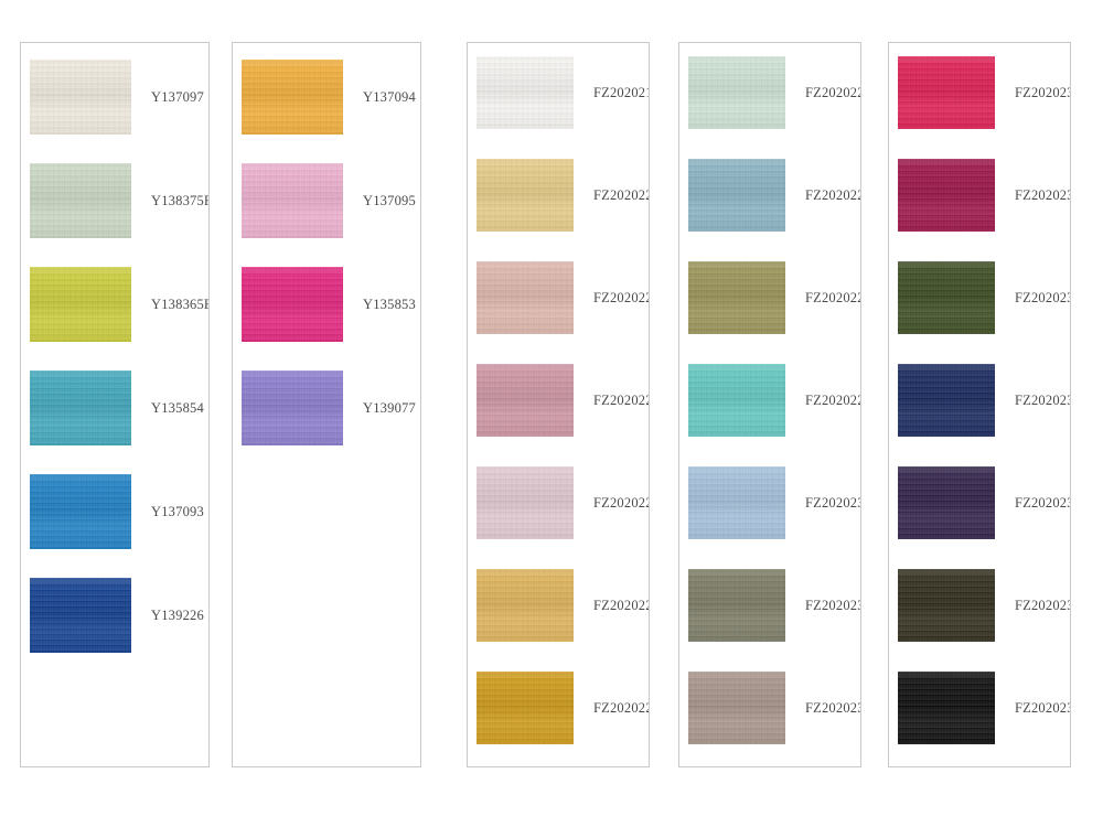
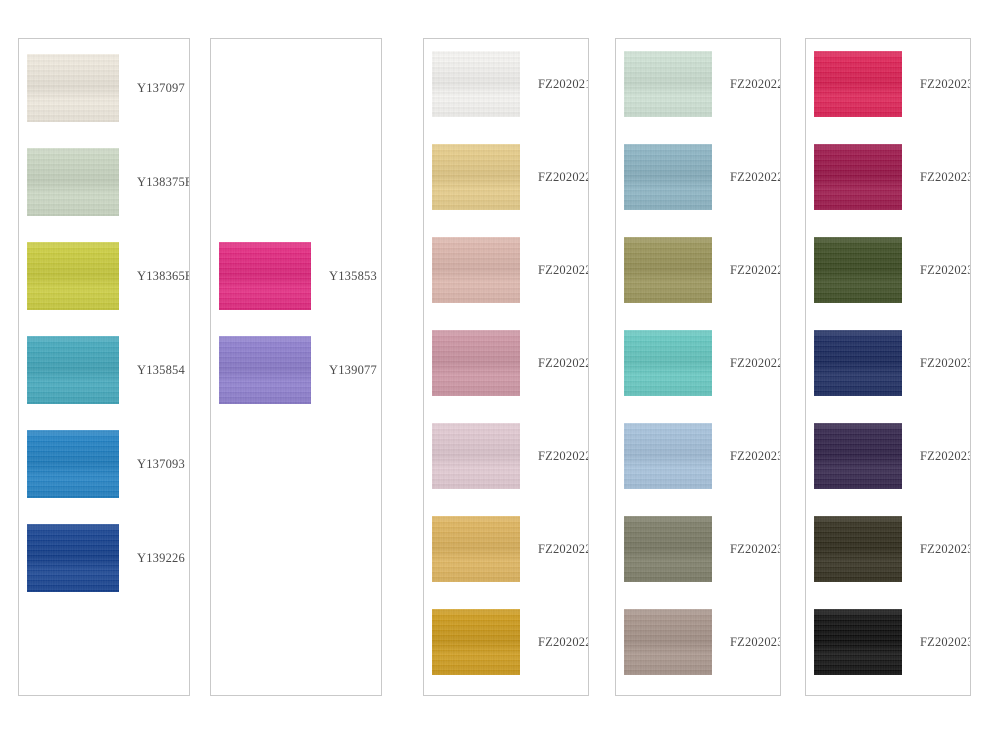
  Y137097
  Y138375
  Y138365
  Y135854
  Y137093
  Y139226
- Y137094
- Y137095
  Y135853
  Y139077
  FZ20202
  FZ20202
  FZ20202
  FZ20202
  FZ20202
  FZ20202
  FZ20202
  FZ20202
  FZ20202
  FZ20202
  FZ20202
  FZ20202
  FZ20202
  FZ20202
  FZ20202
  FZ20202
  FZ20202
  FZ20202
  FZ20202
  FZ20202
  FZ20202
